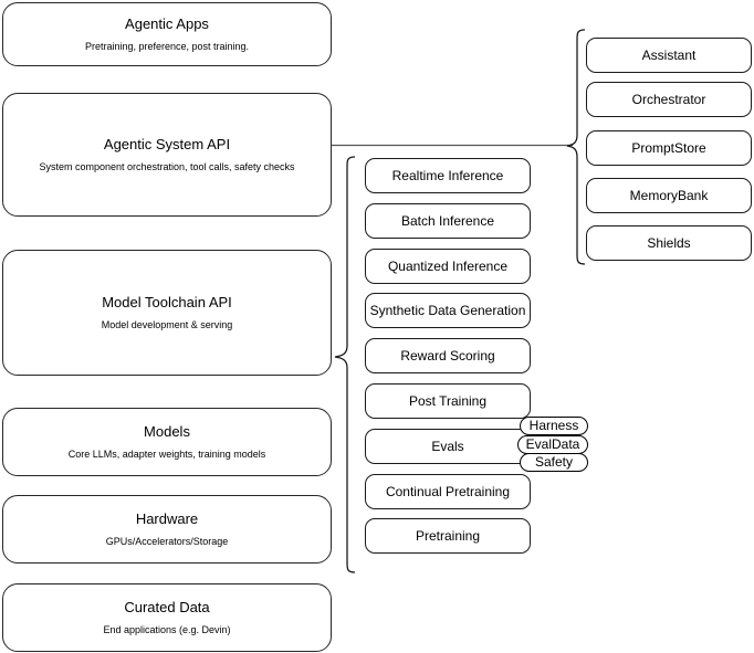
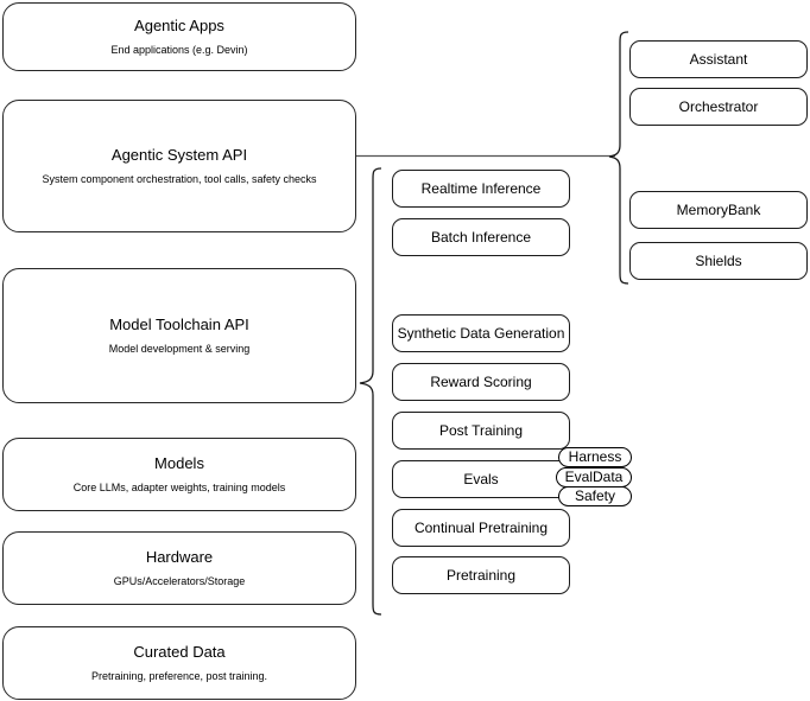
  Agentic Apps
- Pretraining, preference, post training.
+ End applications (e.g. Devin)
  Agentic System API
  System component orchestration, tool calls, safety checks
  Model Toolchain API
  Model development & serving
  Models
  Core LLMs, adapter weights, training models
  Hardware
  GPUs/Accelerators/Storage
  Curated Data
- End applications (e.g. Devin)
+ Pretraining, preference, post training.
  Realtime Inference
  Batch Inference
- Quantized Inference
  Synthetic Data Generation
  Reward Scoring
  Post Training
  Evals
  Continual Pretraining
  Pretraining
  Harness
  EvalData
  Safety
  Assistant
  Orchestrator
- PromptStore
  MemoryBank
  Shields
